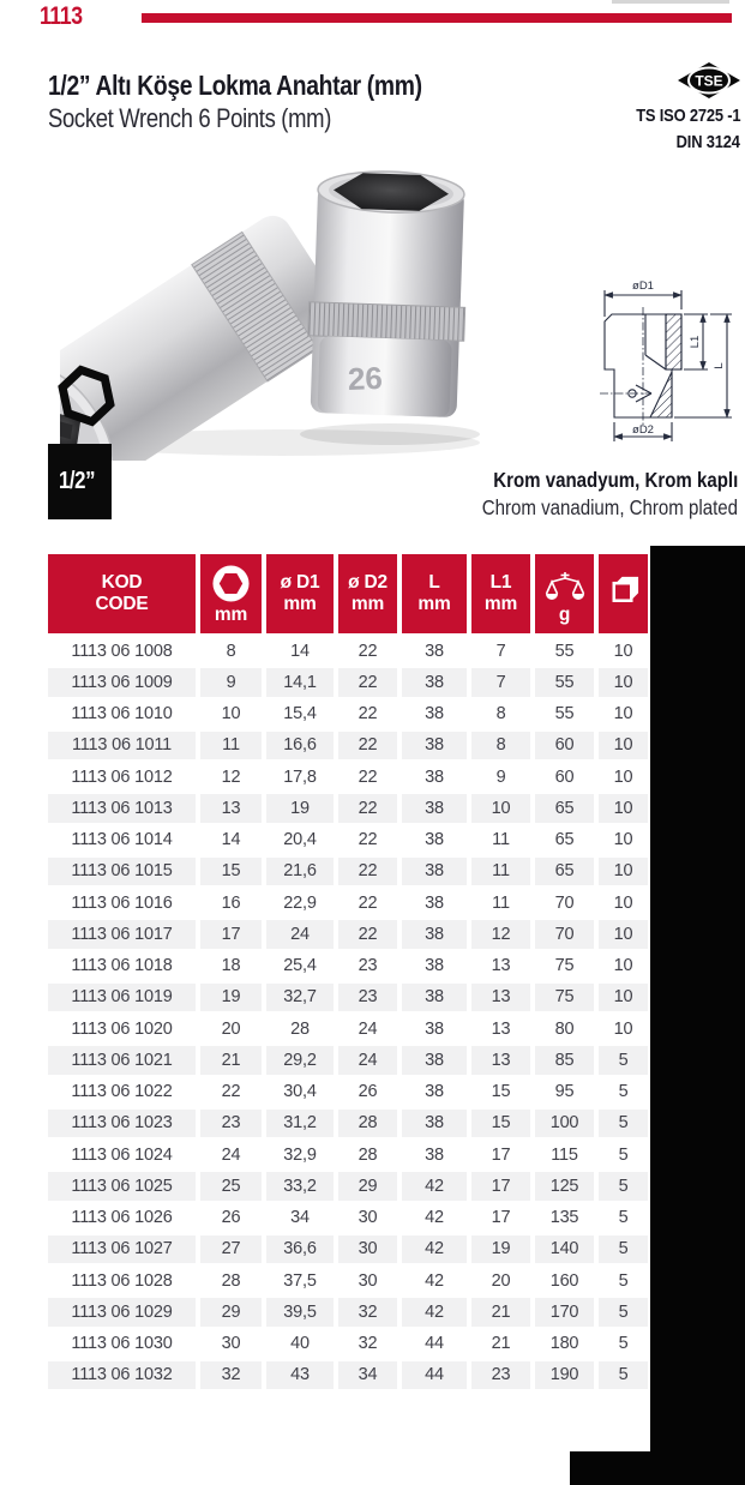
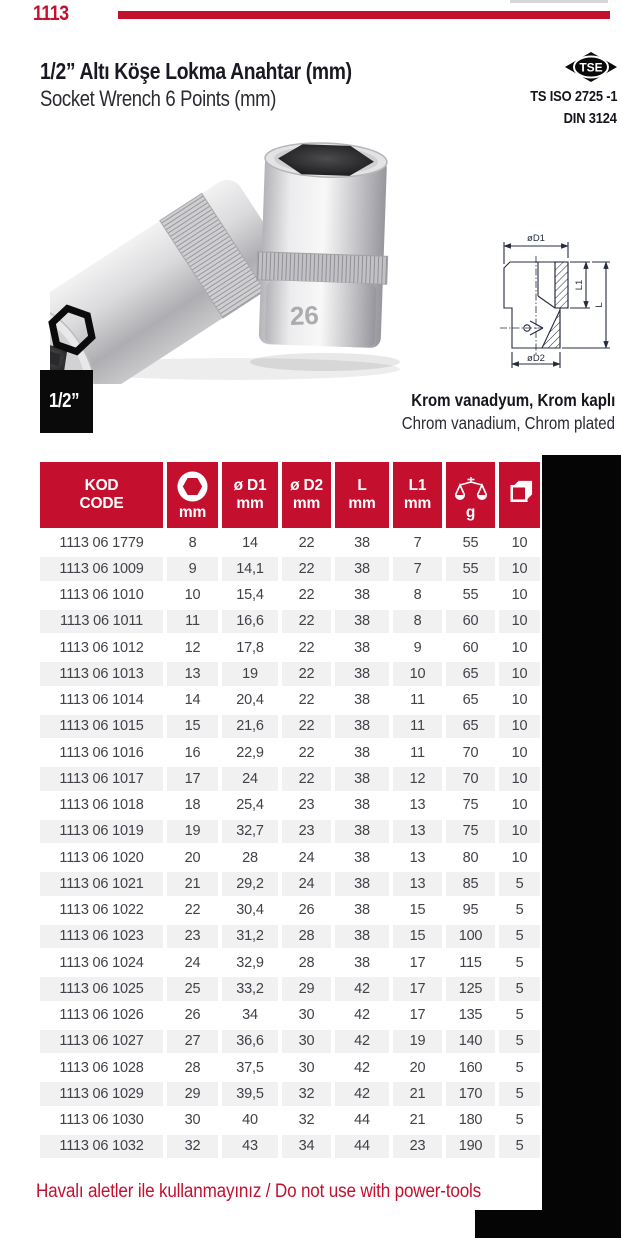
  1113
  1/2” Altı Köşe Lokma Anahtar (mm)
  Socket Wrench 6 Points (mm)
  TSE
  TS ISO 2725 -1
  DIN 3124
  1/2”
  øD1
  øD2
  Krom vanadyum, Krom kaplı
  Chrom vanadium, Chrom plated
  KODCODE	mm	ø D1mm	ø D2mm	Lmm	L1mm	g
- 1113 06 1008	8	14	22	38	7	55	10
+ 1113 06 1779	8	14	22	38	7	55	10
  1113 06 1009	9	14,1	22	38	7	55	10
  1113 06 1010	10	15,4	22	38	8	55	10
  1113 06 1011	11	16,6	22	38	8	60	10
  1113 06 1012	12	17,8	22	38	9	60	10
  1113 06 1013	13	19	22	38	10	65	10
  1113 06 1014	14	20,4	22	38	11	65	10
  1113 06 1015	15	21,6	22	38	11	65	10
  1113 06 1016	16	22,9	22	38	11	70	10
  1113 06 1017	17	24	22	38	12	70	10
  1113 06 1018	18	25,4	23	38	13	75	10
  1113 06 1019	19	32,7	23	38	13	75	10
  1113 06 1020	20	28	24	38	13	80	10
  1113 06 1021	21	29,2	24	38	13	85	5
  1113 06 1022	22	30,4	26	38	15	95	5
  1113 06 1023	23	31,2	28	38	15	100	5
  1113 06 1024	24	32,9	28	38	17	115	5
  1113 06 1025	25	33,2	29	42	17	125	5
  1113 06 1026	26	34	30	42	17	135	5
  1113 06 1027	27	36,6	30	42	19	140	5
  1113 06 1028	28	37,5	30	42	20	160	5
  1113 06 1029	29	39,5	32	42	21	170	5
  1113 06 1030	30	40	32	44	21	180	5
  1113 06 1032	32	43	34	44	23	190	5
+ Havalı aletler ile kullanmayınız / Do not use with power-tools
